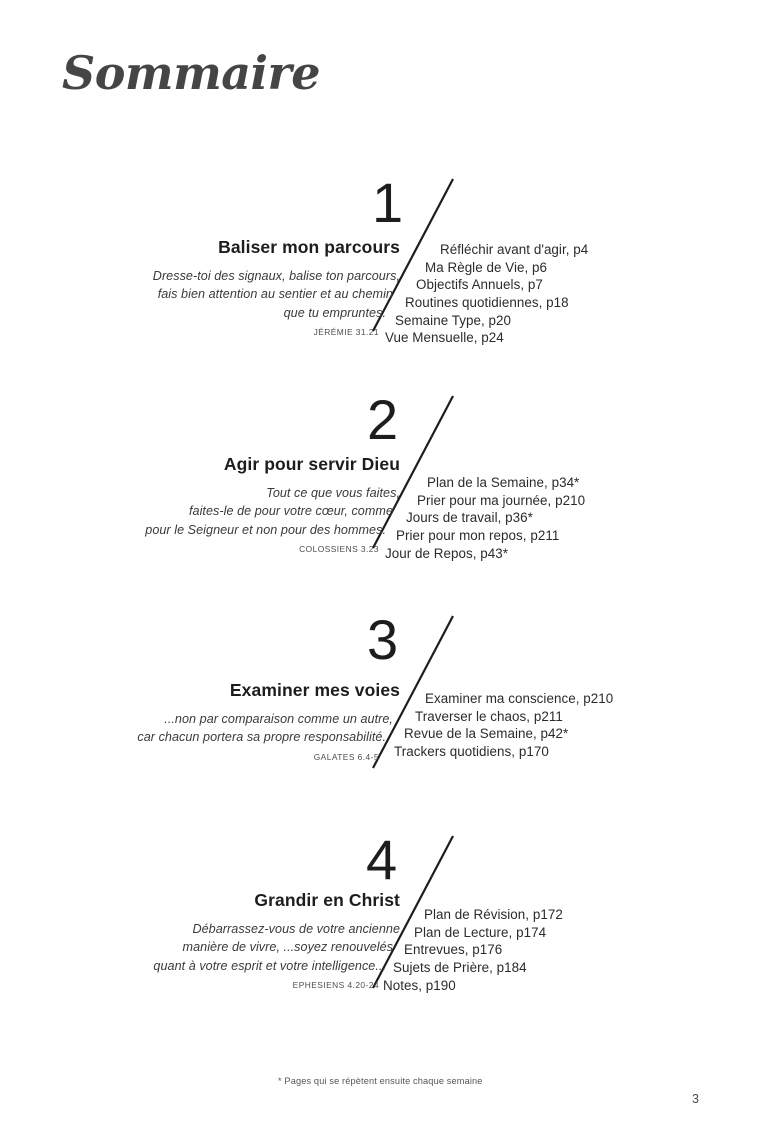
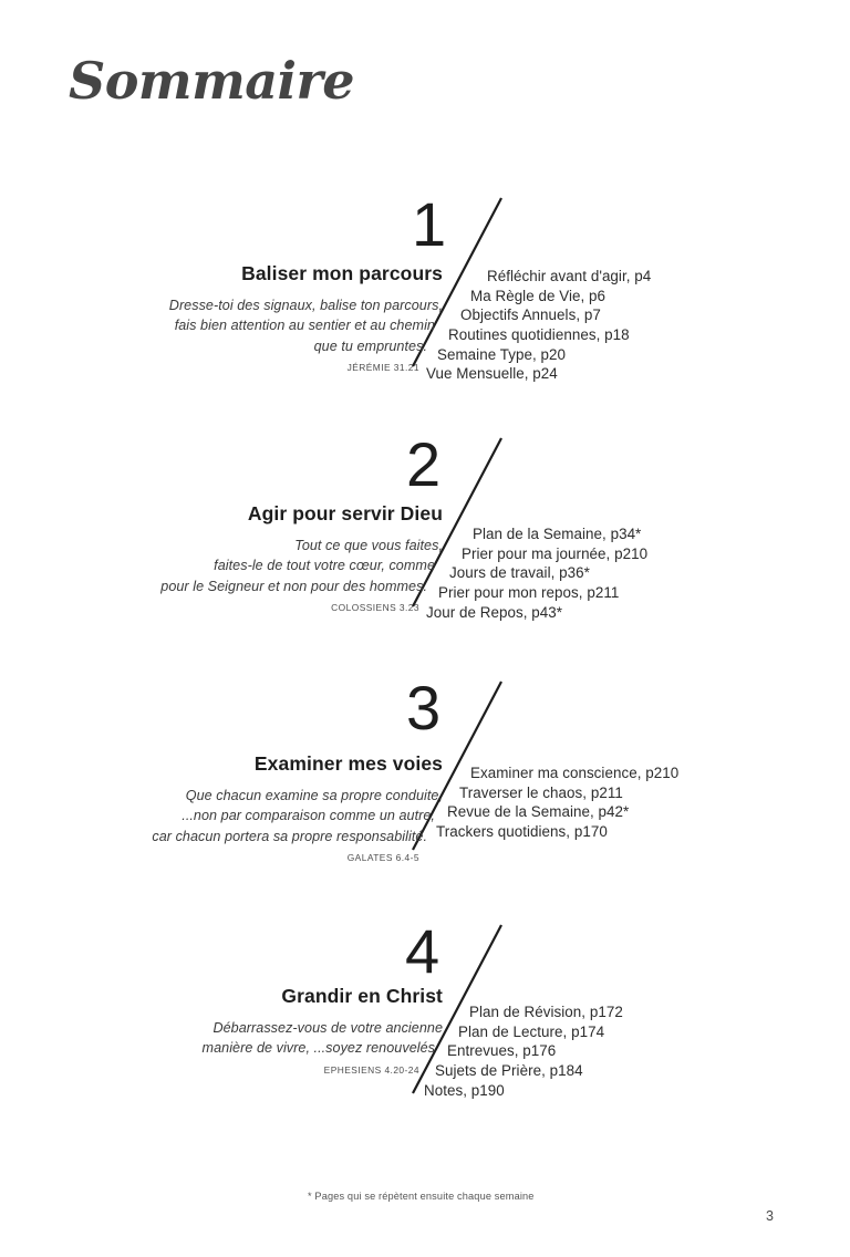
  Sommaire
  1
  Baliser mon parcours
  Dresse-toi des signaux, balise ton parcours,
  fais bien attention au sentier et au chemin
  que tu empruntes.
  JÉRÉMIE 31.21
  Réfléchir avant d'agir, p4
  Ma Règle de Vie, p6
  Objectifs Annuels, p7
  Routines quotidiennes, p18
  Semaine Type, p20
  Vue Mensuelle, p24
  2
  Agir pour servir Dieu
  Tout ce que vous faites,
- faites-le de pour votre cœur, comme
+ faites-le de tout votre cœur, comme
  pour le Seigneur et non pour des hommes.
  COLOSSIENS 3.23
  Plan de la Semaine, p34*
  Prier pour ma journée, p210
  Jours de travail, p36*
  Prier pour mon repos, p211
  Jour de Repos, p43*
  3
  Examiner mes voies
+ Que chacun examine sa propre conduite,
  ...non par comparaison comme un autre,
  car chacun portera sa propre responsabilité.
  GALATES 6.4-5
  Examiner ma conscience, p210
  Traverser le chaos, p211
  Revue de la Semaine, p42*
  Trackers quotidiens, p170
  4
  Grandir en Christ
  Débarrassez-vous de votre ancienne
  manière de vivre, ...soyez renouvelés
- quant à votre esprit et votre intelligence...
  EPHESIENS 4.20-24
  Plan de Révision, p172
  Plan de Lecture, p174
  Entrevues, p176
  Sujets de Prière, p184
  Notes, p190
  * Pages qui se répètent ensuite chaque semaine
  3
